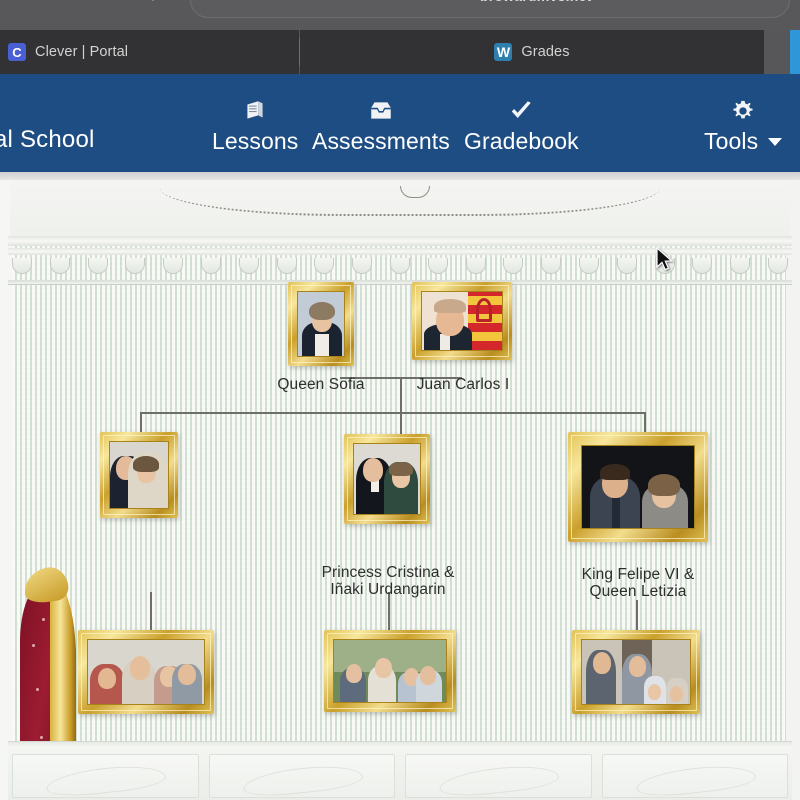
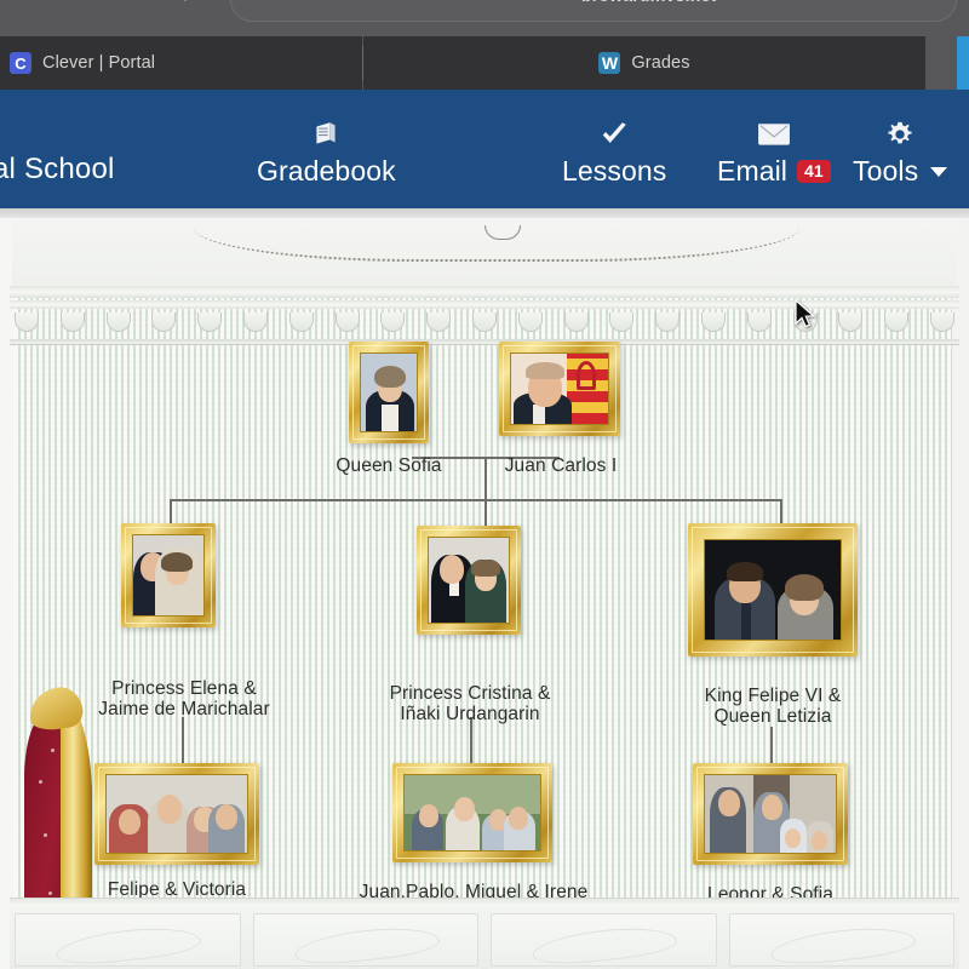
  C
  Clever | Portal
  W
  Grades
  al School
- Lessons
+ Gradebook
- Assessments
- Gradebook
+ Lessons
+ Email
+ 41
  Tools
  Queen Sofia
  Juan Carlos I
+ Princess Elena &
+ Jaime de Marichalar
  Princess Cristina &
  Iñaki Urdangarin
  King Felipe VI &
  Queen Letizia
+ Felipe & Victoria
+ Juan,Pablo, Miguel & Irene
+ Leonor & Sofia
